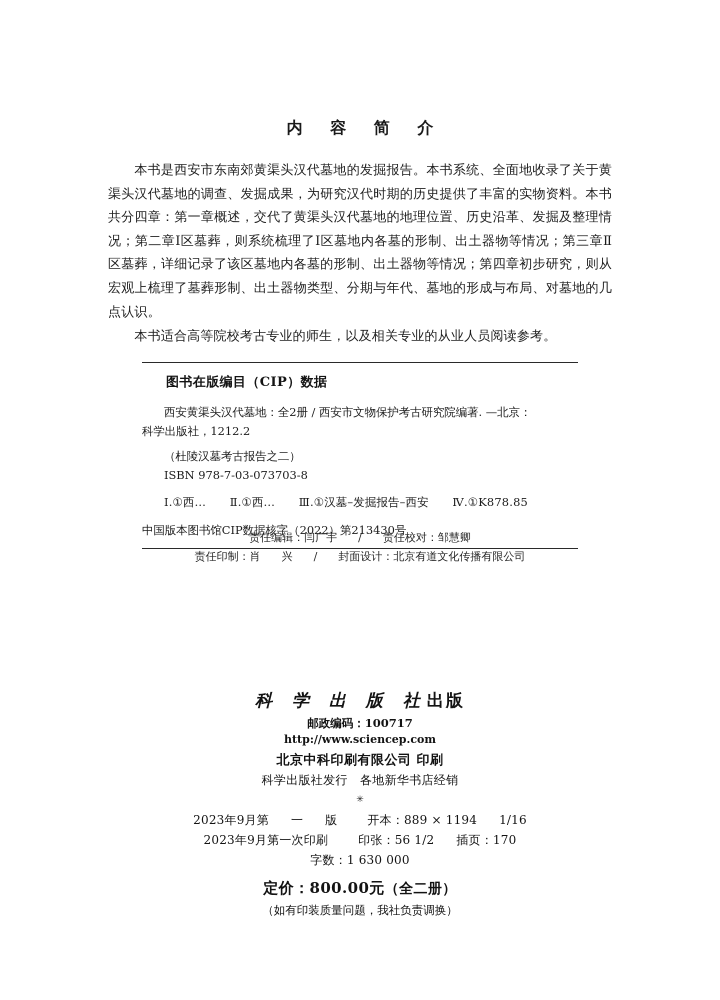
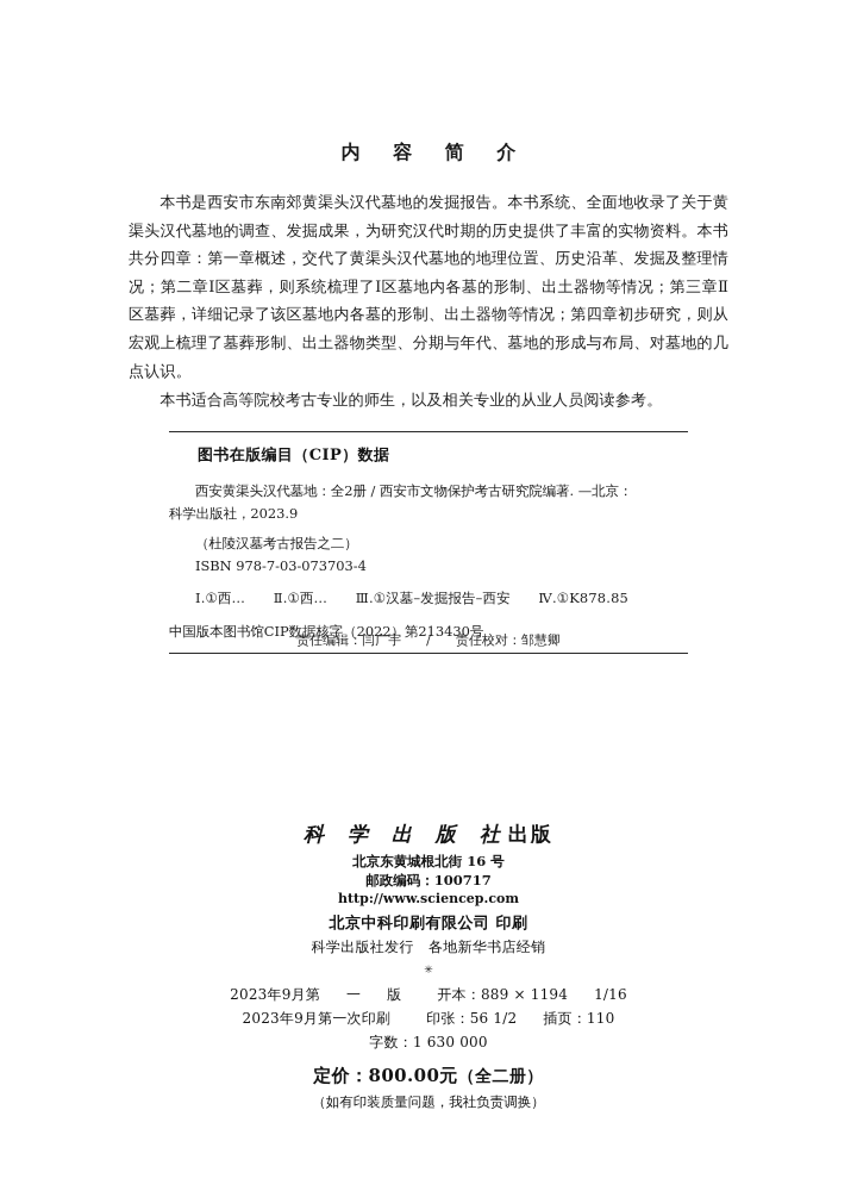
  内 容 简 介
  本书是西安市东南郊黄渠头汉代墓地的发掘报告。本书系统、全面地收录了关于黄渠头汉代墓地的调查、发掘成果，为研究汉代时期的历史提供了丰富的实物资料。本书共分四章：第一章概述，交代了黄渠头汉代墓地的地理位置、历史沿革、发掘及整理情况；第二章Ⅰ区墓葬，则系统梳理了Ⅰ区墓地内各墓的形制、出土器物等情况；第三章Ⅱ区墓葬，详细记录了该区墓地内各墓的形制、出土器物等情况；第四章初步研究，则从宏观上梳理了墓葬形制、出土器物类型、分期与年代、墓地的形成与布局、对墓地的几点认识。
  本书适合高等院校考古专业的师生，以及相关专业的从业人员阅读参考。
  图书在版编目（CIP）数据
  西安黄渠头汉代墓地：全2册 / 西安市文物保护考古研究院编著. —北京：
- 科学出版社，1212.2
+ 科学出版社，2023.9
  （杜陵汉墓考古报告之二）
- ISBN 978-7-03-073703-8
+ ISBN 978-7-03-073703-4
  Ⅰ.①西… Ⅱ.①西… Ⅲ.①汉墓–发掘报告–西安 Ⅳ.①K878.85
  中国版本图书馆CIP数据核字（2022）第213430号
  责任编辑：闫广宇 / 责任校对：邹慧卿
- 责任印制：肖 兴 / 封面设计：北京有道文化传播有限公司
  科 学 出 版 社出版
+ 北京东黄城根北街 16 号
  邮政编码：100717
  http://www.sciencep.com
  北京中科印刷有限公司 印刷
  科学出版社发行 各地新华书店经销
  ✳
  2023年9月第 一 版 开本：889 × 1194 1/16
- 2023年9月第一次印刷 印张：56 1/2 插页：170
+ 2023年9月第一次印刷 印张：56 1/2 插页：110
  字数：1 630 000
  定价：800.00元（全二册）
  （如有印装质量问题，我社负责调换）
